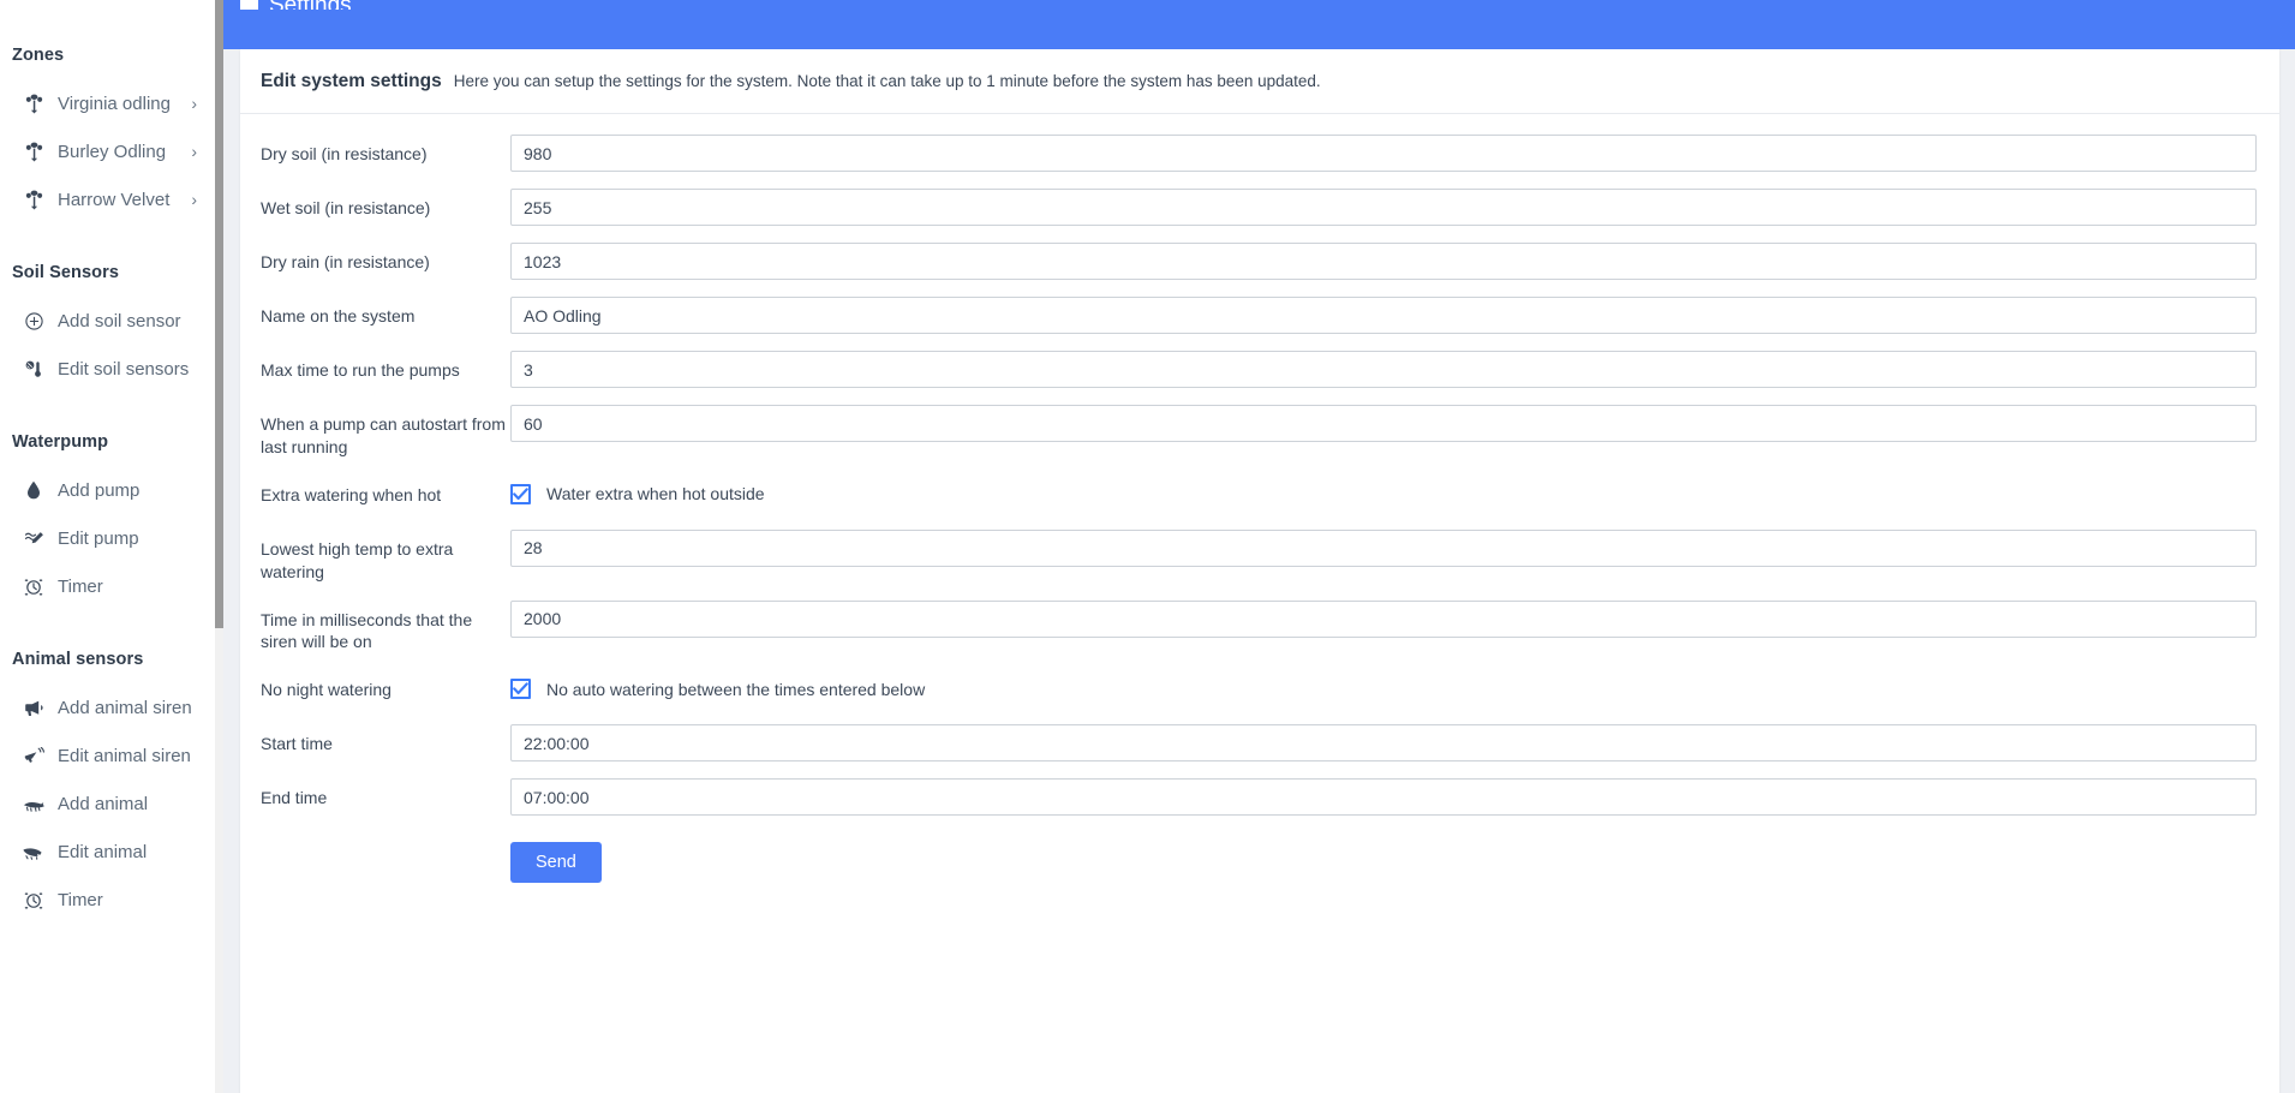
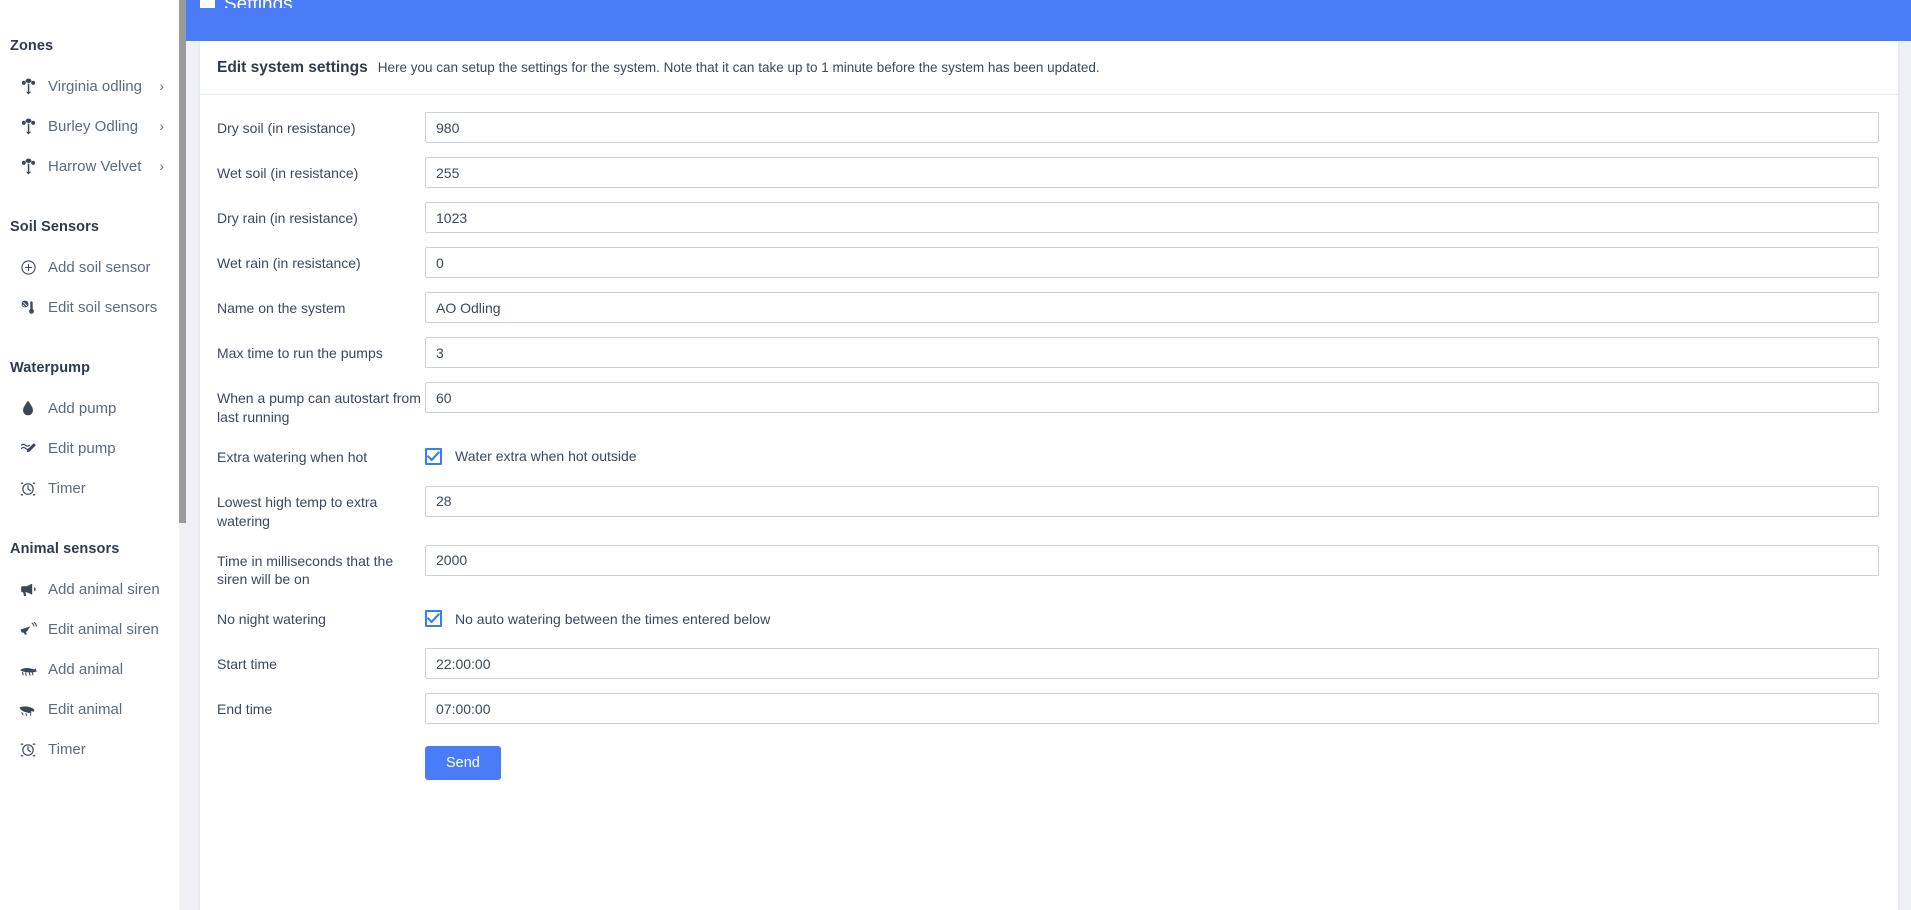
  Zones
  Virginia odling
  ›
  Burley Odling
  ›
  Harrow Velvet
  ›
  Soil Sensors
  Add soil sensor
  Edit soil sensors
  Waterpump
  Add pump
  Edit pump
  Timer
  Animal sensors
  Add animal siren
  Edit animal siren
  Add animal
  Edit animal
  Timer
  Settings
  Edit system settings
  Here you can setup the settings for the system. Note that it can take up to 1 minute before the system has been updated.
  Dry soil (in resistance)
  980
  Wet soil (in resistance)
  255
  Dry rain (in resistance)
  1023
+ Wet rain (in resistance)
+ 0
  Name on the system
  AO Odling
  Max time to run the pumps
  3
  When a pump can autostart from last running
  60
  Extra watering when hot
  Water extra when hot outside
  Lowest high temp to extra watering
  28
  Time in milliseconds that the siren will be on
  2000
  No night watering
  No auto watering between the times entered below
  Start time
  22:00:00
  End time
  07:00:00
  Send
